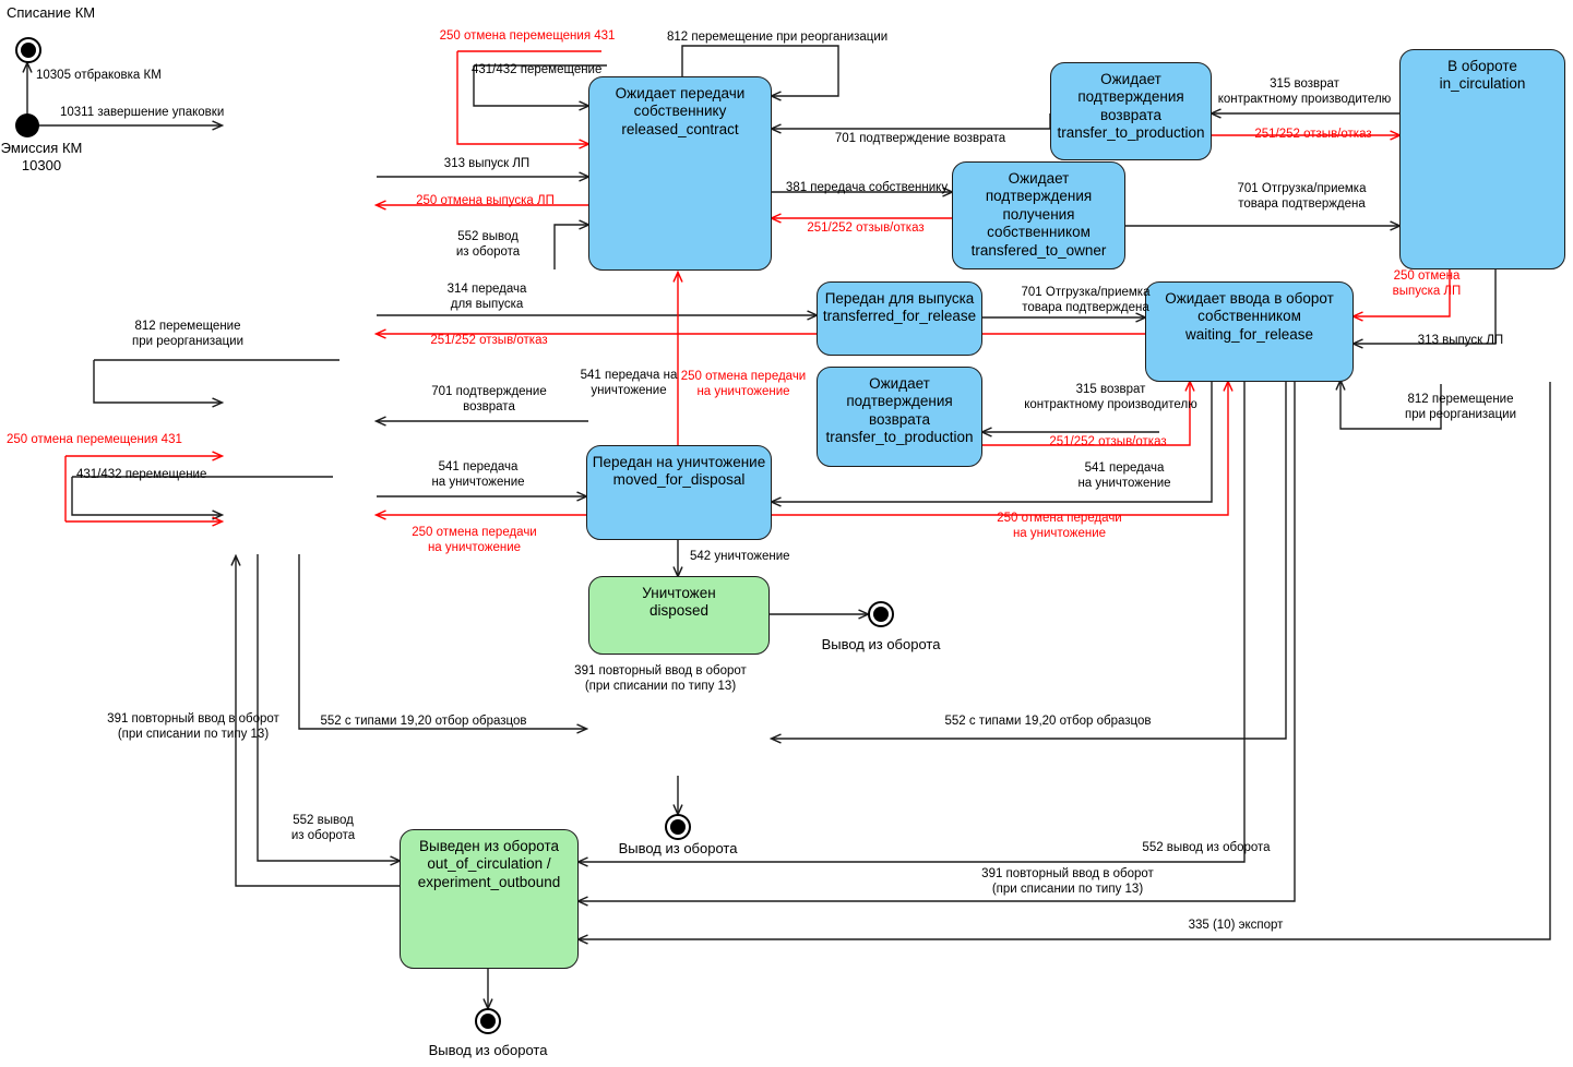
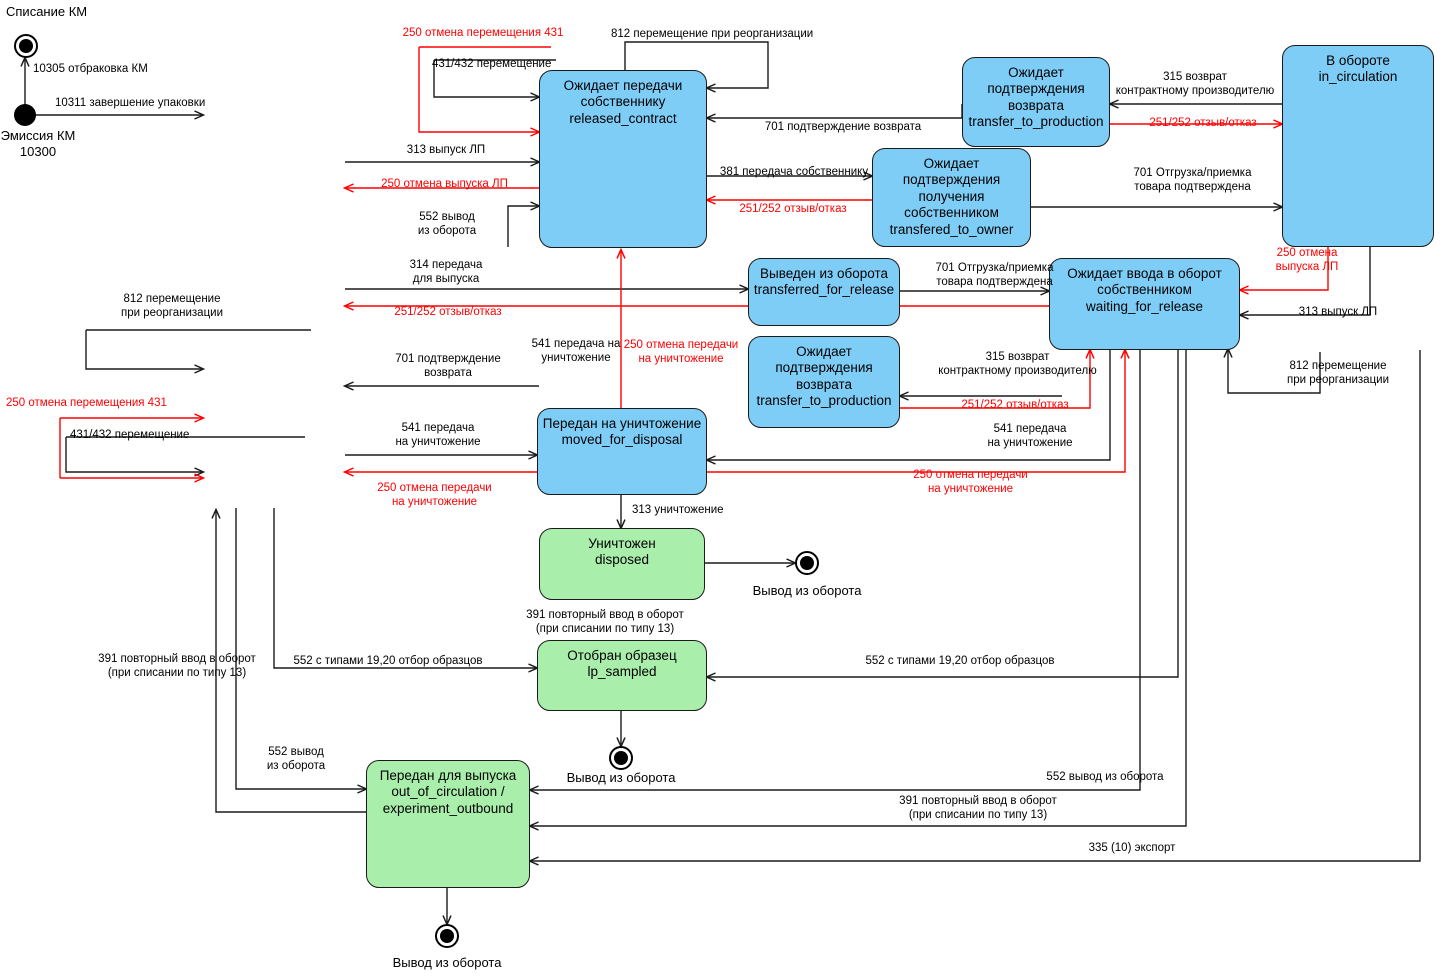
  Списание КМ
  Эмиссия КМ
  10300
  Вывод из оборота
  Вывод из оборота
  Вывод из оборота
  Ожидает передачи
  собственнику
  released_contract
  Ожидает
  подтверждения
  возврата
  transfer_to_production
  В обороте
  in_circulation
  Ожидает
  подтверждения
  получения
  собственником
  transfered_to_owner
- Передан для выпуска
+ Выведен из оборота
  transferred_for_release
  Ожидает ввода в оборот
  собственником
  waiting_for_release
  Ожидает
  подтверждения
  возврата
  transfer_to_production
  Передан на уничтожение
  moved_for_disposal
  Уничтожен
  disposed
+ Отобран образец
+ lp_sampled
- Выведен из оборота
+ Передан для выпуска
  out_of_circulation /
  experiment_outbound
  10305 отбраковка КМ
  10311 завершение упаковки
  250 отмена перемещения 431
  431/432 перемещение
  812 перемещение при реорганизации
  313 выпуск ЛП
  250 отмена выпуска ЛП
  552 вывод
  из оборота
  314 передача
  для выпуска
  251/252 отзыв/отказ
  812 перемещение
  при реорганизации
  701 подтверждение
  возврата
  250 отмена перемещения 431
  431/432 перемещение
  541 передача
  на уничтожение
  250 отмена передачи
  на уничтожение
  315 возврат
  контрактному производителю
  251/252 отзыв/отказ
  701 подтверждение возврата
  381 передача собственнику
  251/252 отзыв/отказ
  701 Отгрузка/приемка
  товара подтверждена
  701 Отгрузка/приемка
  товара подтверждена
  250 отмена
  выпуска ЛП
  313 выпуск ЛП
  812 перемещение
  при реорганизации
  541 передача на
  уничтожение
  250 отмена передачи
  на уничтожение
  315 возврат
  контрактному производителю
  251/252 отзыв/отказ
  541 передача
  на уничтожение
  250 отмена передачи
  на уничтожение
- 542 уничтожение
+ 313 уничтожение
  391 повторный ввод в оборот
  (при списании по типу 13)
  552 с типами 19,20 отбор образцов
  552 с типами 19,20 отбор образцов
  391 повторный ввод в оборот
  (при списании по типу 13)
  552 вывод
  из оборота
  552 вывод из оборота
  391 повторный ввод в оборот
  (при списании по типу 13)
  335 (10) экспорт
